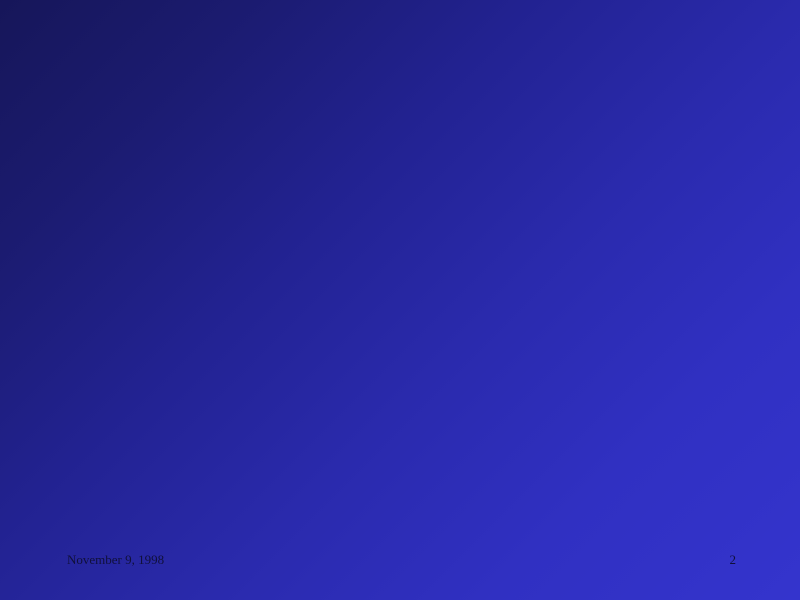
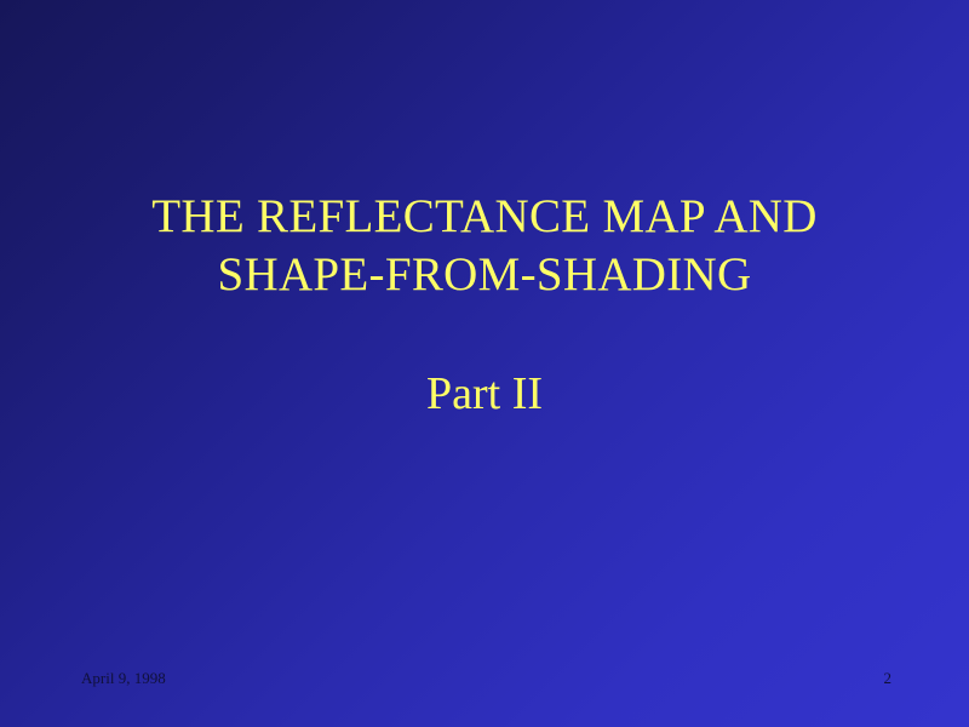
+ THE REFLECTANCE MAP AND
+ SHAPE-FROM-SHADING
+ Part II
- November 9, 1998
+ April 9, 1998
  2
